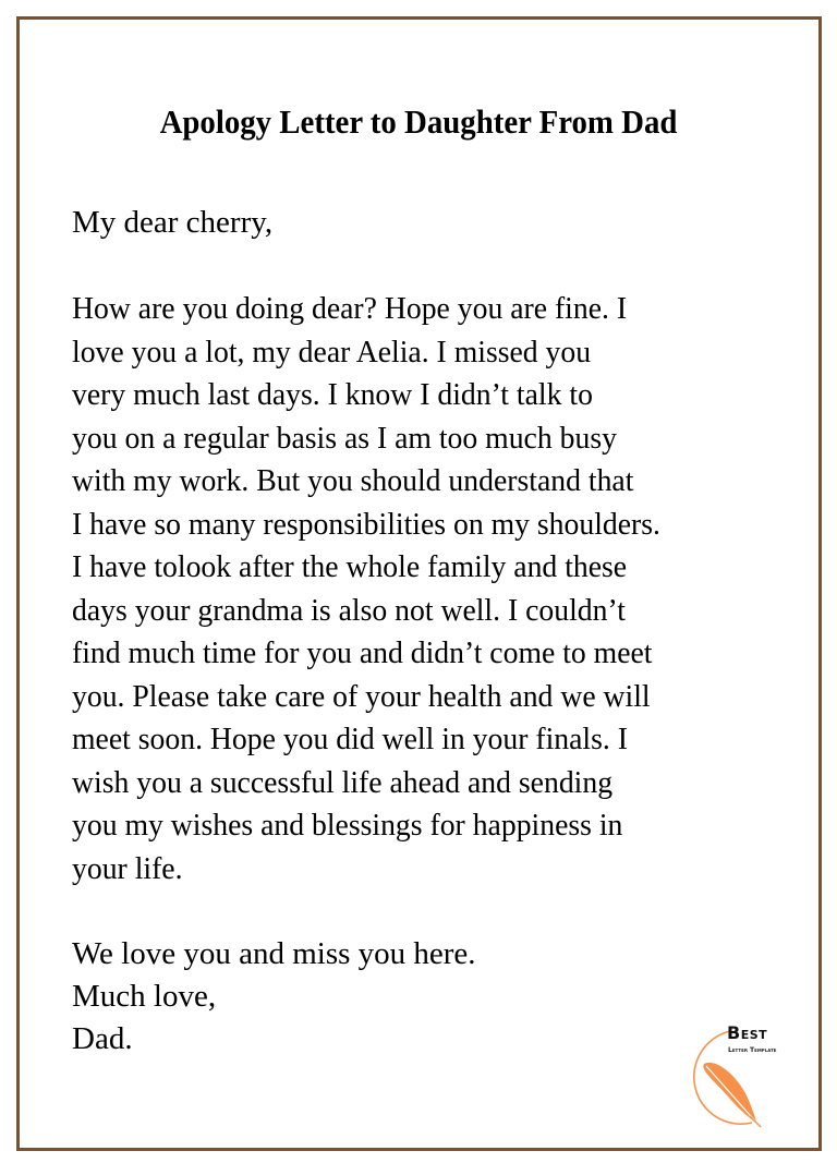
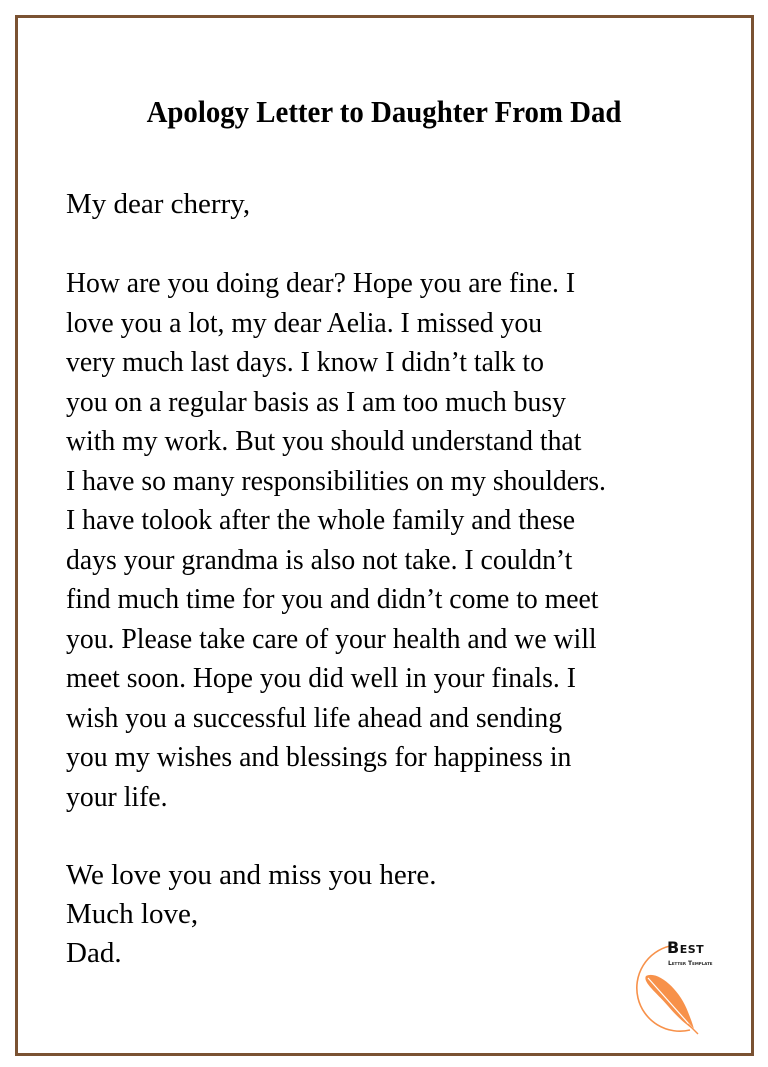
  Apology Letter to Daughter From Dad
  My dear cherry,
  How are you doing dear? Hope you are fine. I
  love you a lot, my dear Aelia. I missed you
  very much last days. I know I didn’t talk to
  you on a regular basis as I am too much busy
  with my work. But you should understand that
  I have so many responsibilities on my shoulders.
  I have tolook after the whole family and these
- days your grandma is also not well. I couldn’t
+ days your grandma is also not take. I couldn’t
  find much time for you and didn’t come to meet
  you. Please take care of your health and we will
  meet soon. Hope you did well in your finals. I
  wish you a successful life ahead and sending
  you my wishes and blessings for happiness in
  your life.
  We love you and miss you here.
  Much love,
  Dad.
  Best
